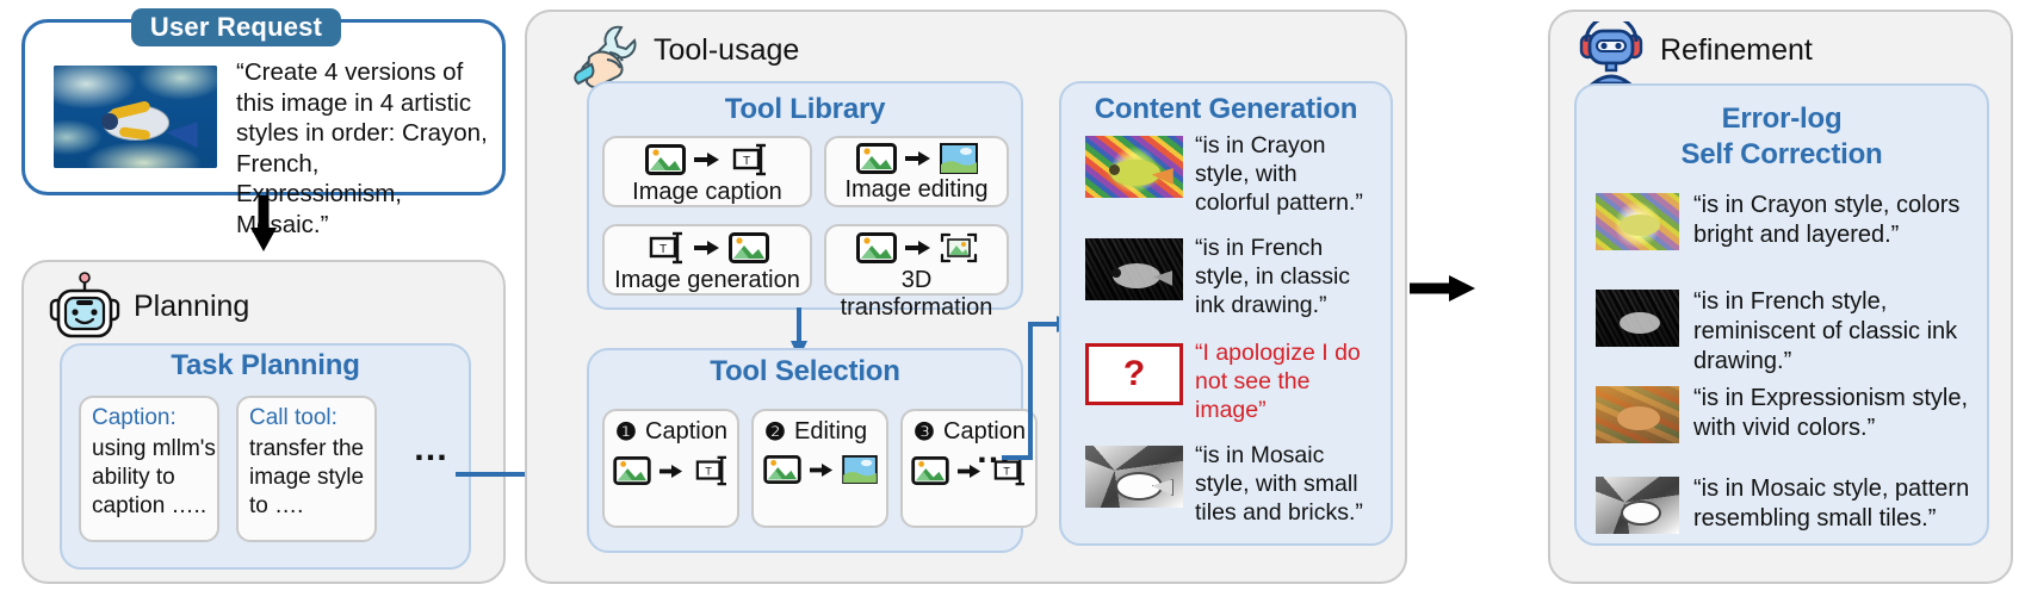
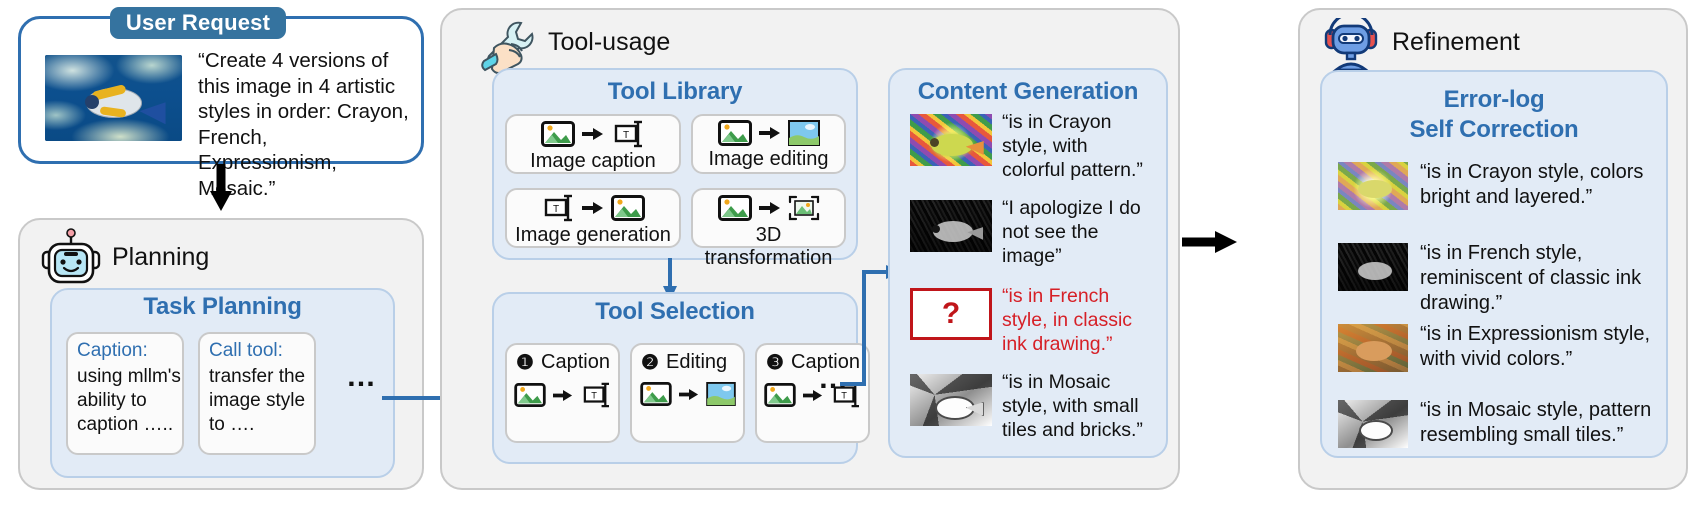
  User Request
  “Create 4 versions of this image in 4 artistic styles in order: Crayon, French, Expressionism, Msaic.”
  Planning
  Task Planning
  Caption:
  using mllm's ability to caption …..
  Call tool:
  transfer the image style to ….
  …
  Tool-usage
  Tool Library
  T
  Image caption
  Image editing
  T
  Image generation
  3D transformation
  Tool Selection
  ❶
  Caption
  T
  ❷
  Editing
  ❸
  Caption
  T
  …
  Content Generation
  “is in Crayon style, with colorful pattern.”
- “is in French style, in classic ink drawing.”
+ “I apologize I do not see the image”
  ?
- “I apologize I do not see the image”
+ “is in French style, in classic ink drawing.”
  “is in Mosaic style, with small tiles and bricks.”
  Refinement
  Error-log
  Self Correction
  “is in Crayon style, colors bright and layered.”
  “is in French style, reminiscent of classic ink drawing.”
  “is in Expressionism style, with vivid colors.”
  “is in Mosaic style, pattern resembling small tiles.”
